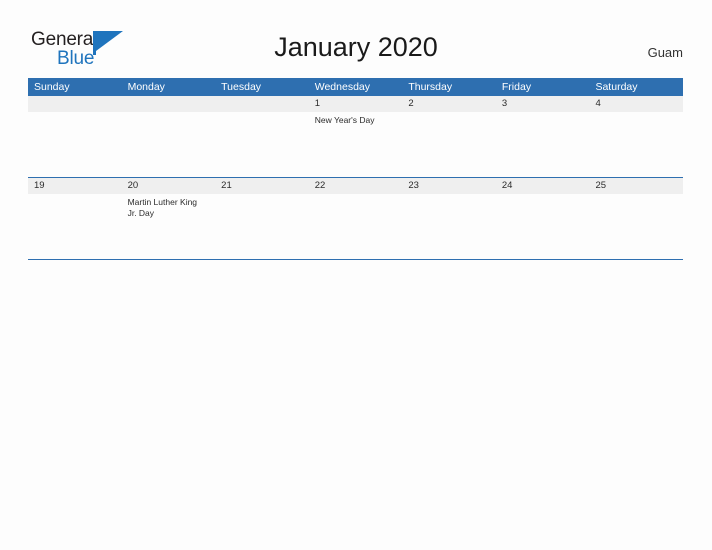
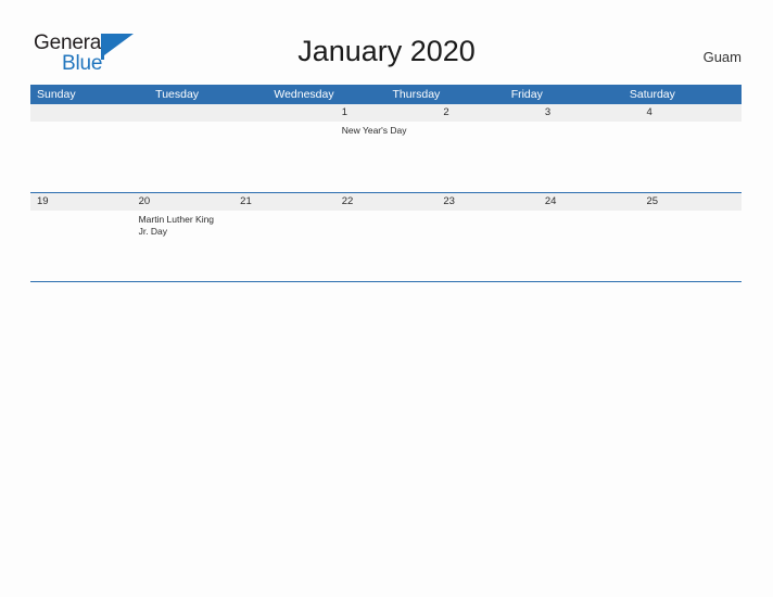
  Genera
  Blue
  January 2020
  Guam
  Sunday
- Monday
  Tuesday
  Wednesday
  Thursday
  Friday
  Saturday
  1
  2
  3
  4
  New Year's Day
  19
  20
  21
  22
  23
  24
  25
  Martin Luther King
  Jr. Day
